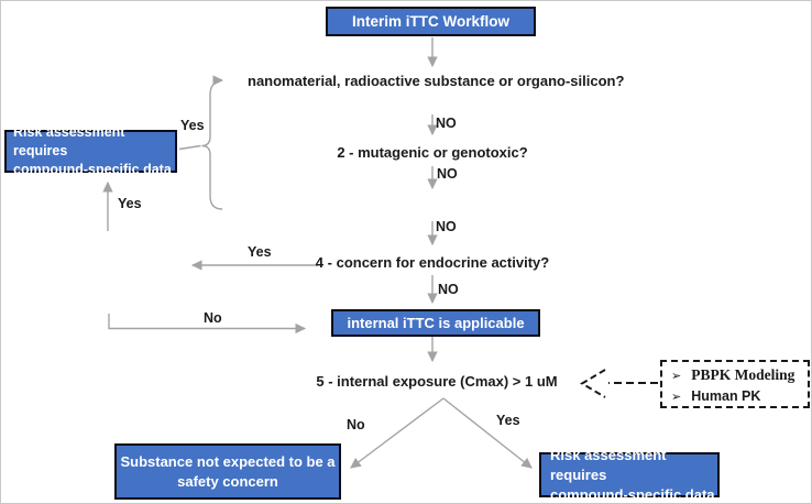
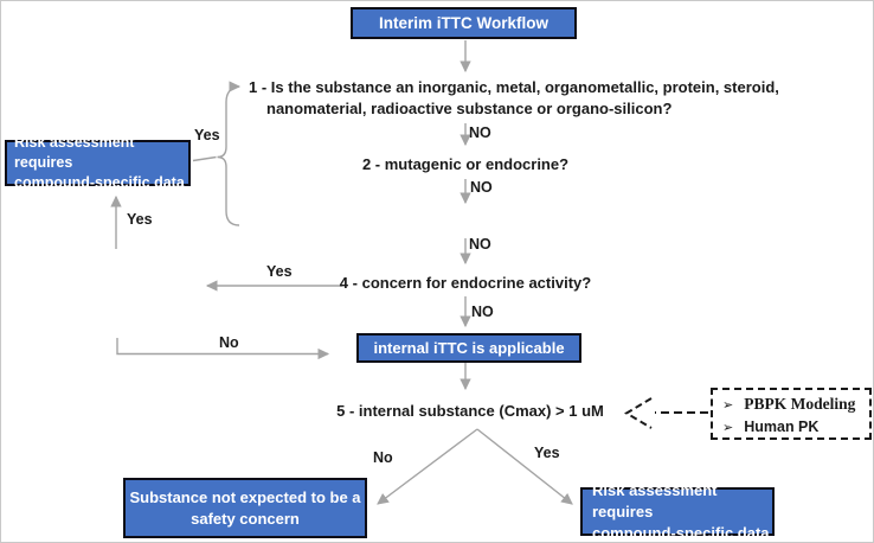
  Interim iTTC Workflow
+ 1 - Is the substance an inorganic, metal, organometallic, protein, steroid,
  nanomaterial, radioactive substance or organo-silicon?
- 2 - mutagenic or genotoxic?
+ 2 - mutagenic or endocrine?
  4 - concern for endocrine activity?
- 5 - internal exposure (Cmax) > 1 uM
+ 5 - internal substance (Cmax) > 1 uM
  NO
  NO
  NO
  NO
  Yes
  Yes
  Yes
  No
  No
  Yes
  Risk assessment requires
  compound-specific data
  internal iTTC is applicable
  ➢
  PBPK Modeling
  ➢
  Human PK
  Substance not expected to be a
  safety concern
  Risk assessment requires
  compound-specific data
